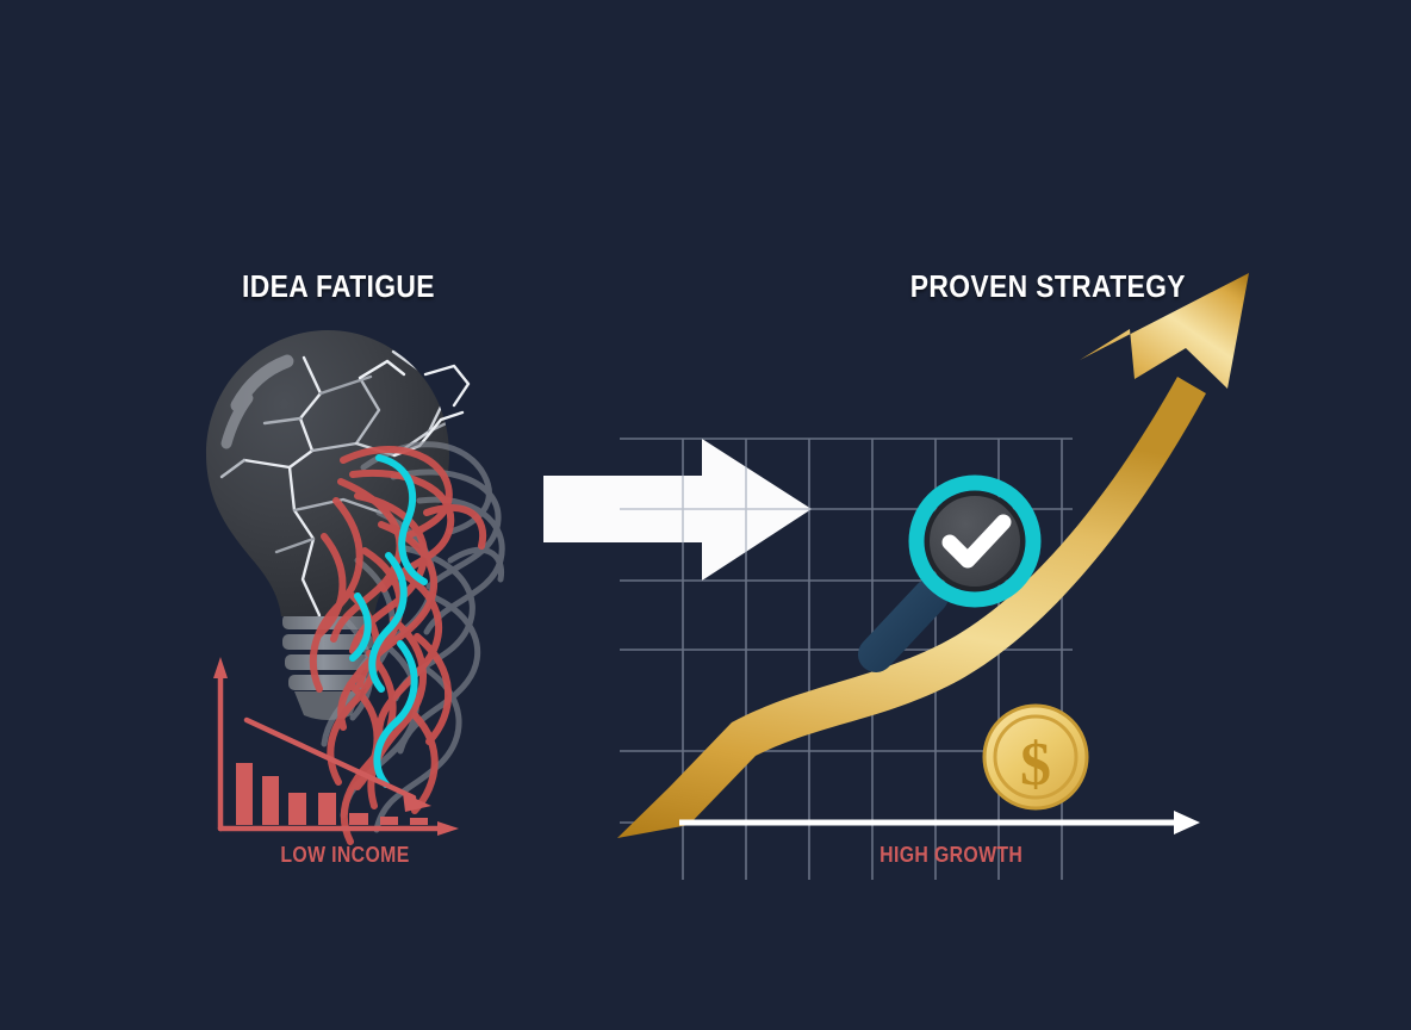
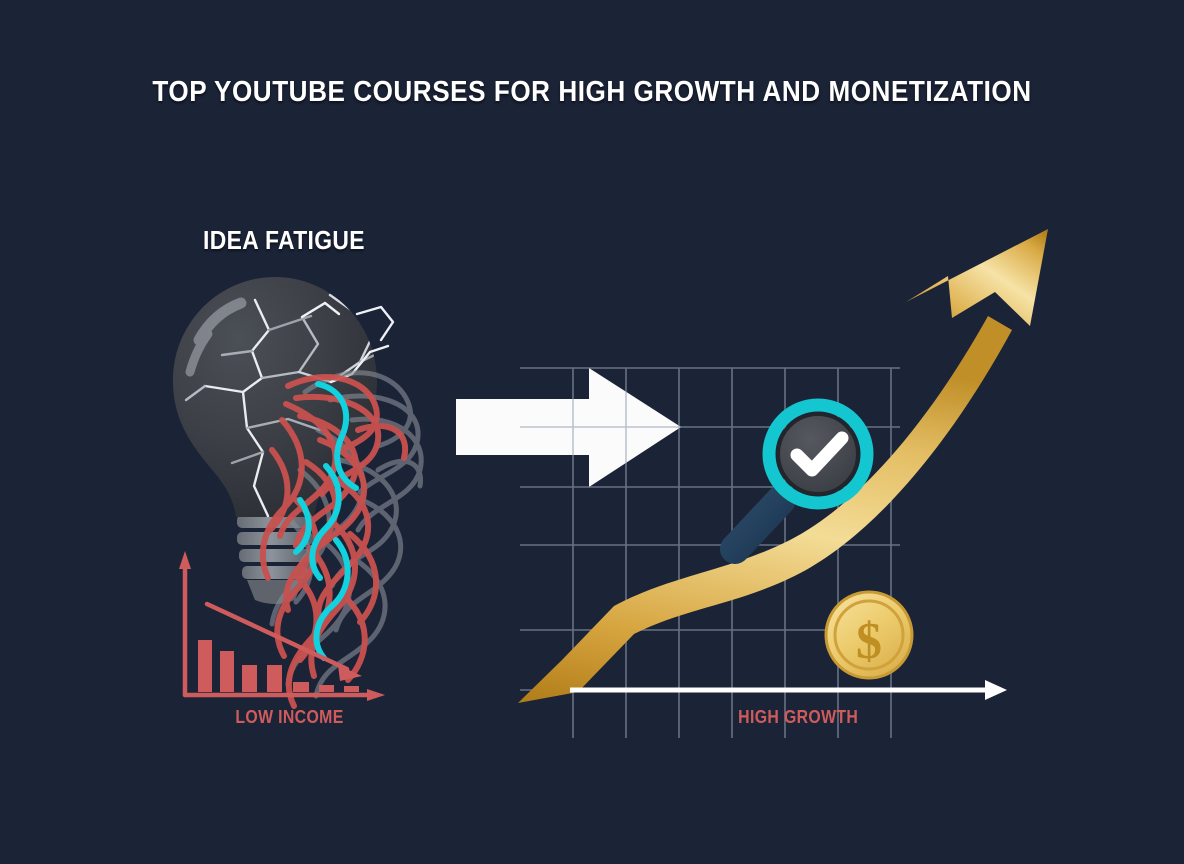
+ TOP YOUTUBE COURSES FOR HIGH GROWTH AND MONETIZATION
  IDEA FATIGUE
- PROVEN STRATEGY
  LOW INCOME
  $
  HIGH GROWTH
